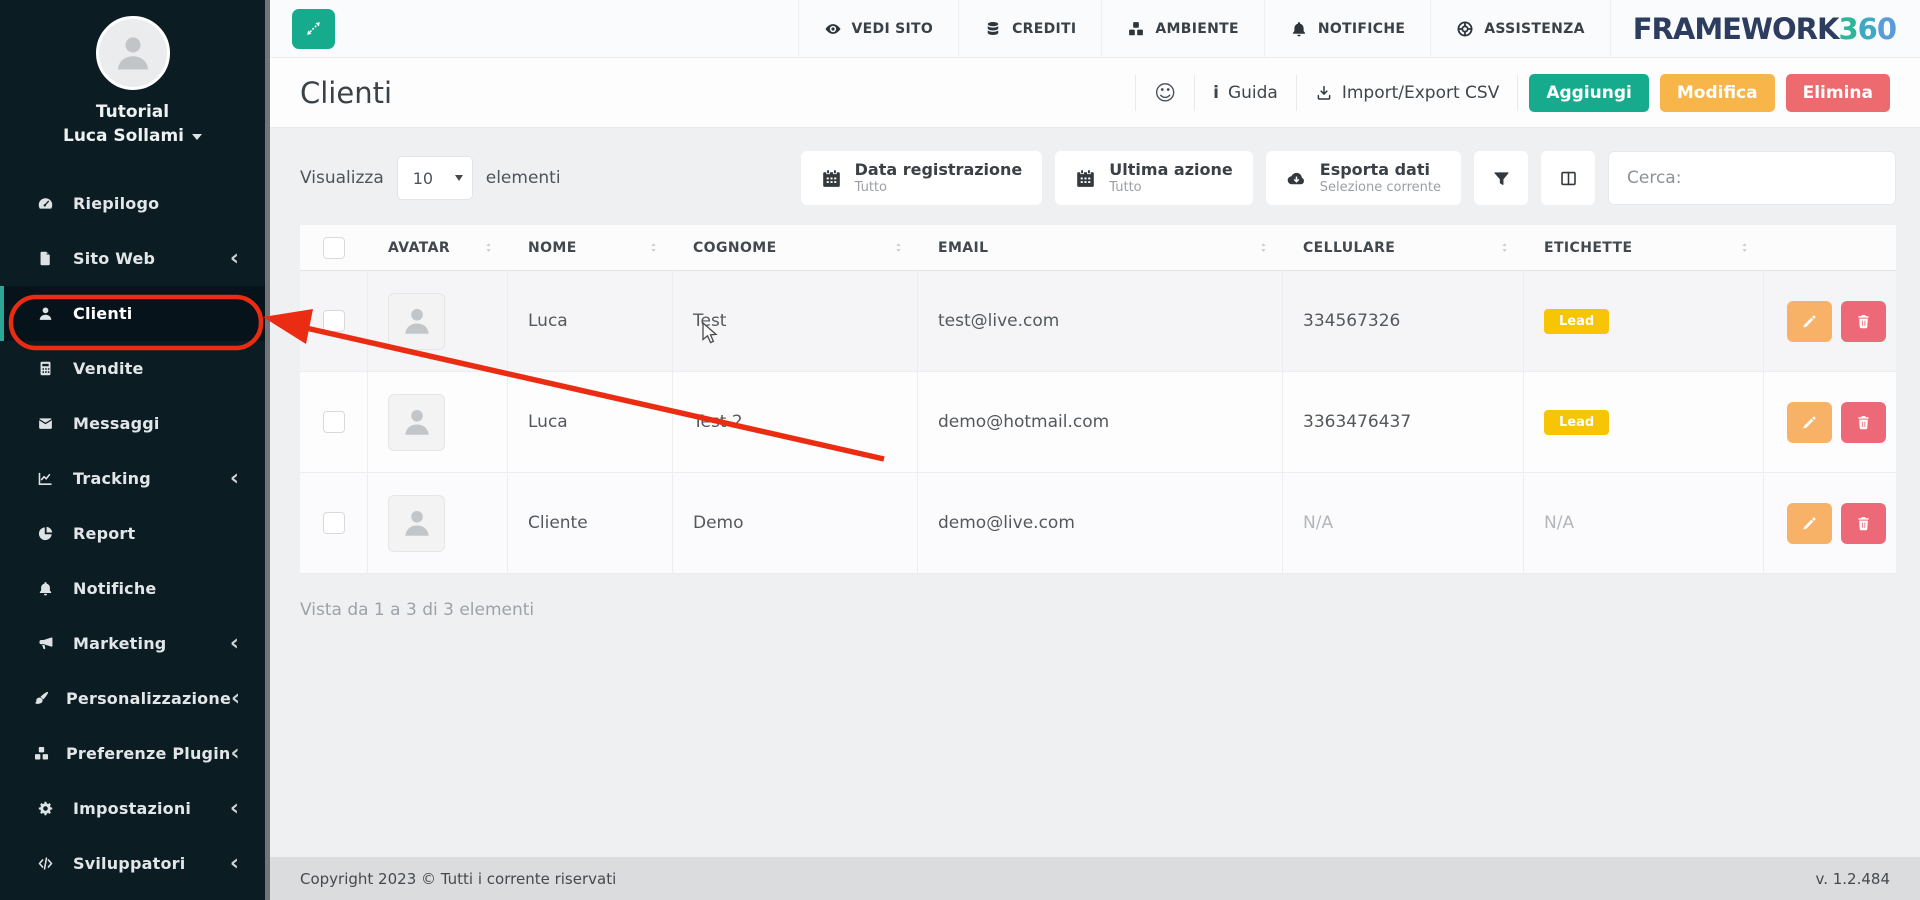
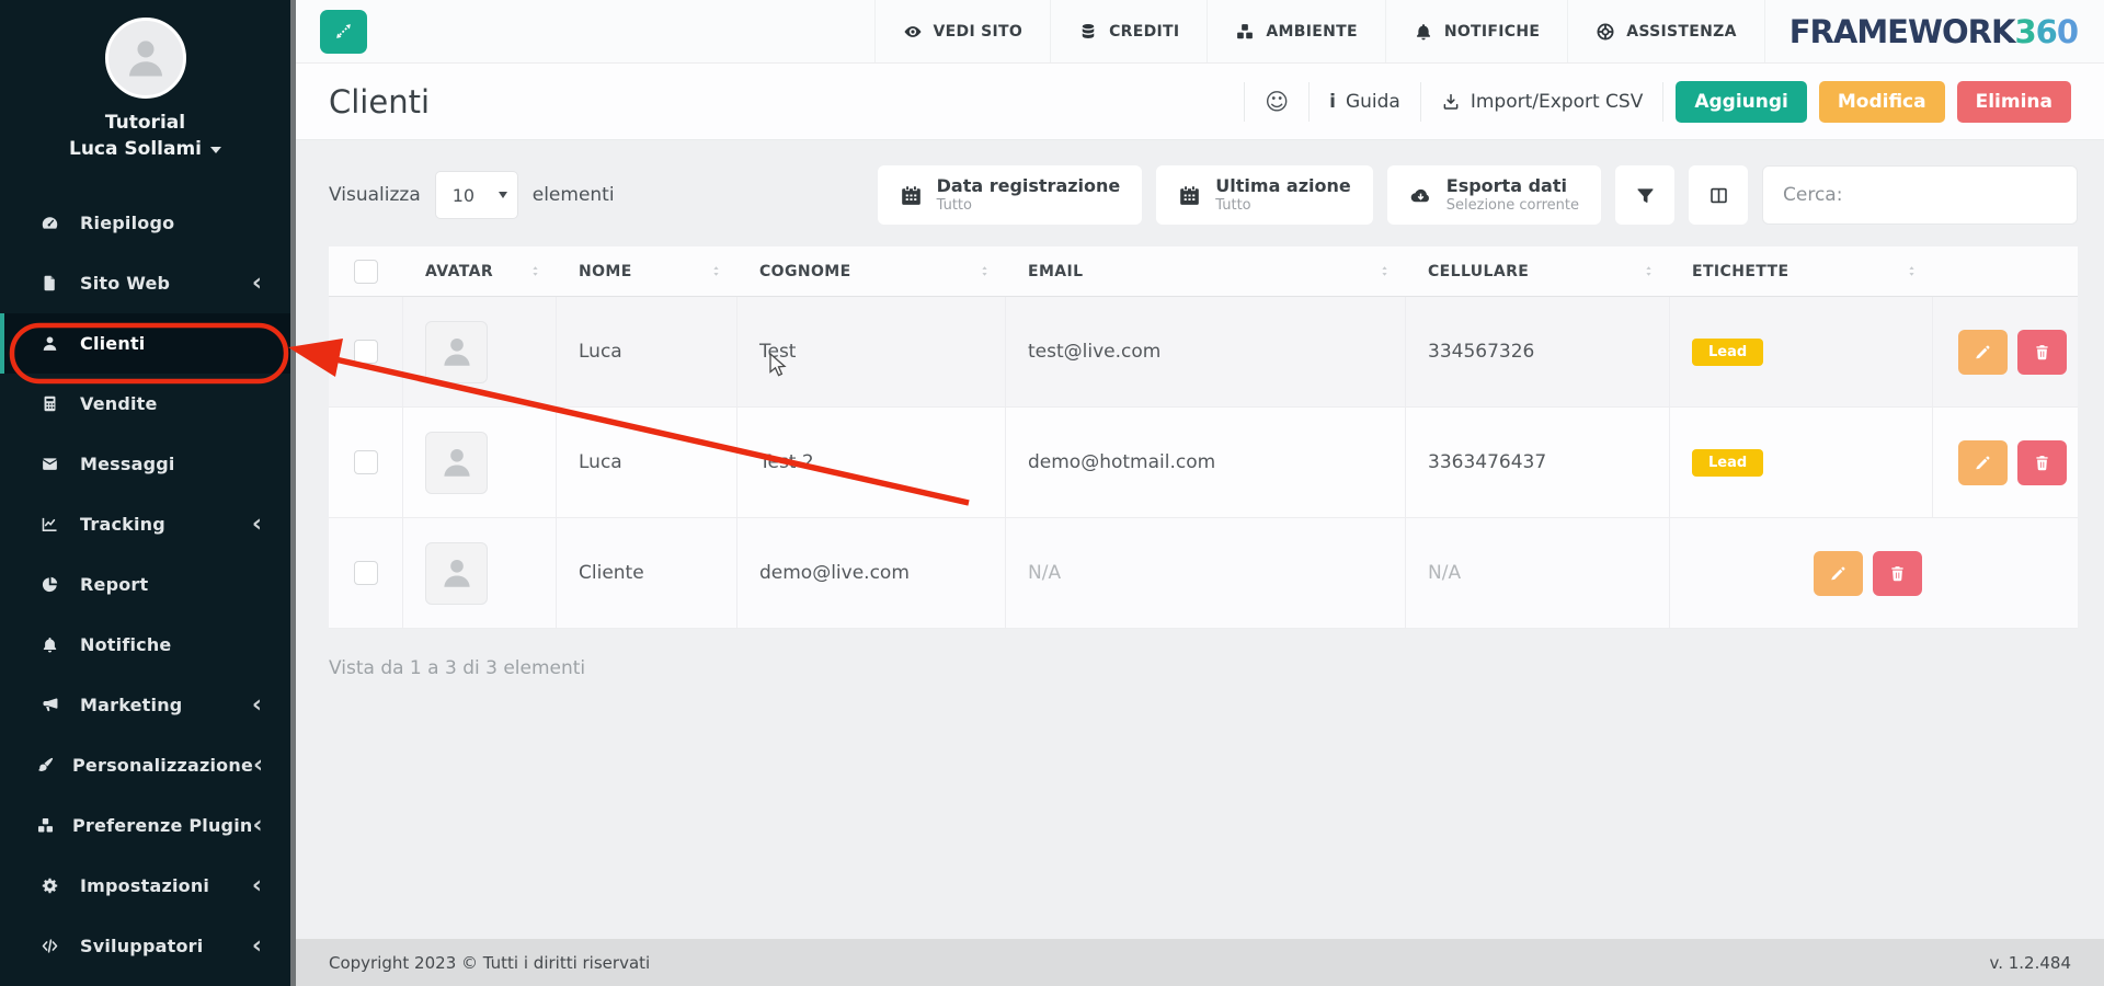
  Tutorial
  Luca Sollami
  Riepilogo
  Sito Web
  ‹
  Clienti
  Vendite
  Messaggi
  Tracking
  ‹
  Report
  Notifiche
  Marketing
  ‹
  Personalizzazione
  ‹
  Preferenze Plugin
  ‹
  Impostazioni
  ‹
  Sviluppatori
  ‹
  VEDI SITO
  CREDITI
  AMBIENTE
  NOTIFICHE
  ASSISTENZA
  FRAMEWORK
  3
  6
  0
  Clienti
  ☺
  i
  Guida
  Import/Export CSV
  Aggiungi
  Modifica
  Elimina
  Visualizza
  10
  elementi
  Data registrazione
  Tutto
  Ultima azione
  Tutto
  Esporta dati
  Selezione corrente
  Cerca:
  AVATAR
  NOME
  COGNOME
  EMAIL
  CELLULARE
  ETICHETTE
  Luca
  Test
  test@live.com
  334567326
  Lead
  Luca
  demo@hotmail.com
  3363476437
  Lead
  Cliente
- Demo
  demo@live.com
  N/A
  N/A
  Vista da 1 a 3 di 3 elementi
- Copyright 2023 © Tutti i corrente riservati
+ Copyright 2023 © Tutti i diritti riservati
  v. 1.2.484
